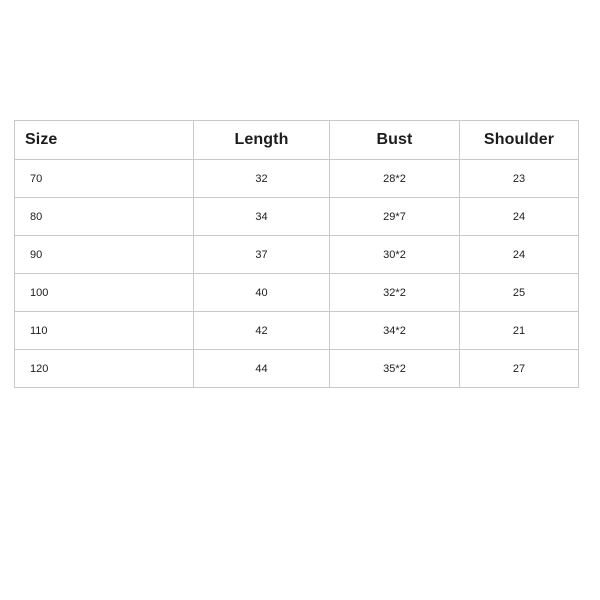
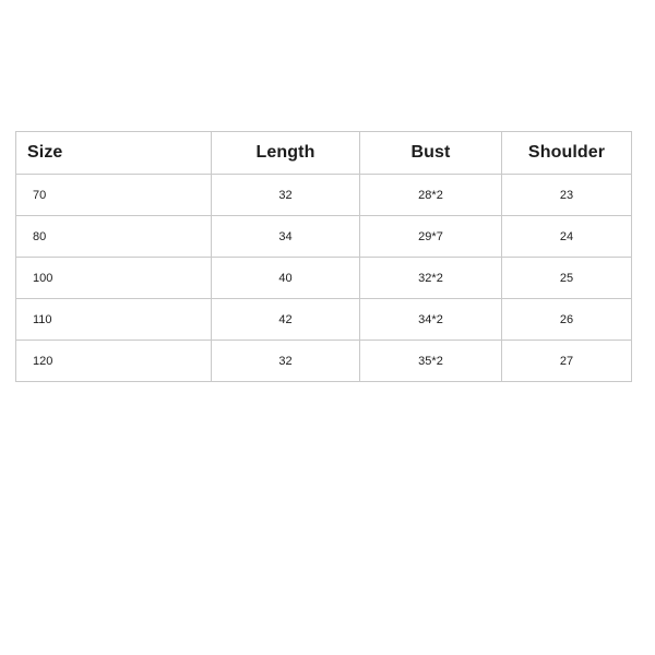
  Size	Length	Bust	Shoulder
  70	32	28*2	23
  80	34	29*7	24
- 90	37	30*2	24
  100	40	32*2	25
- 110	42	34*2	21
+ 110	42	34*2	26
- 120	44	35*2	27
+ 120	32	35*2	27
